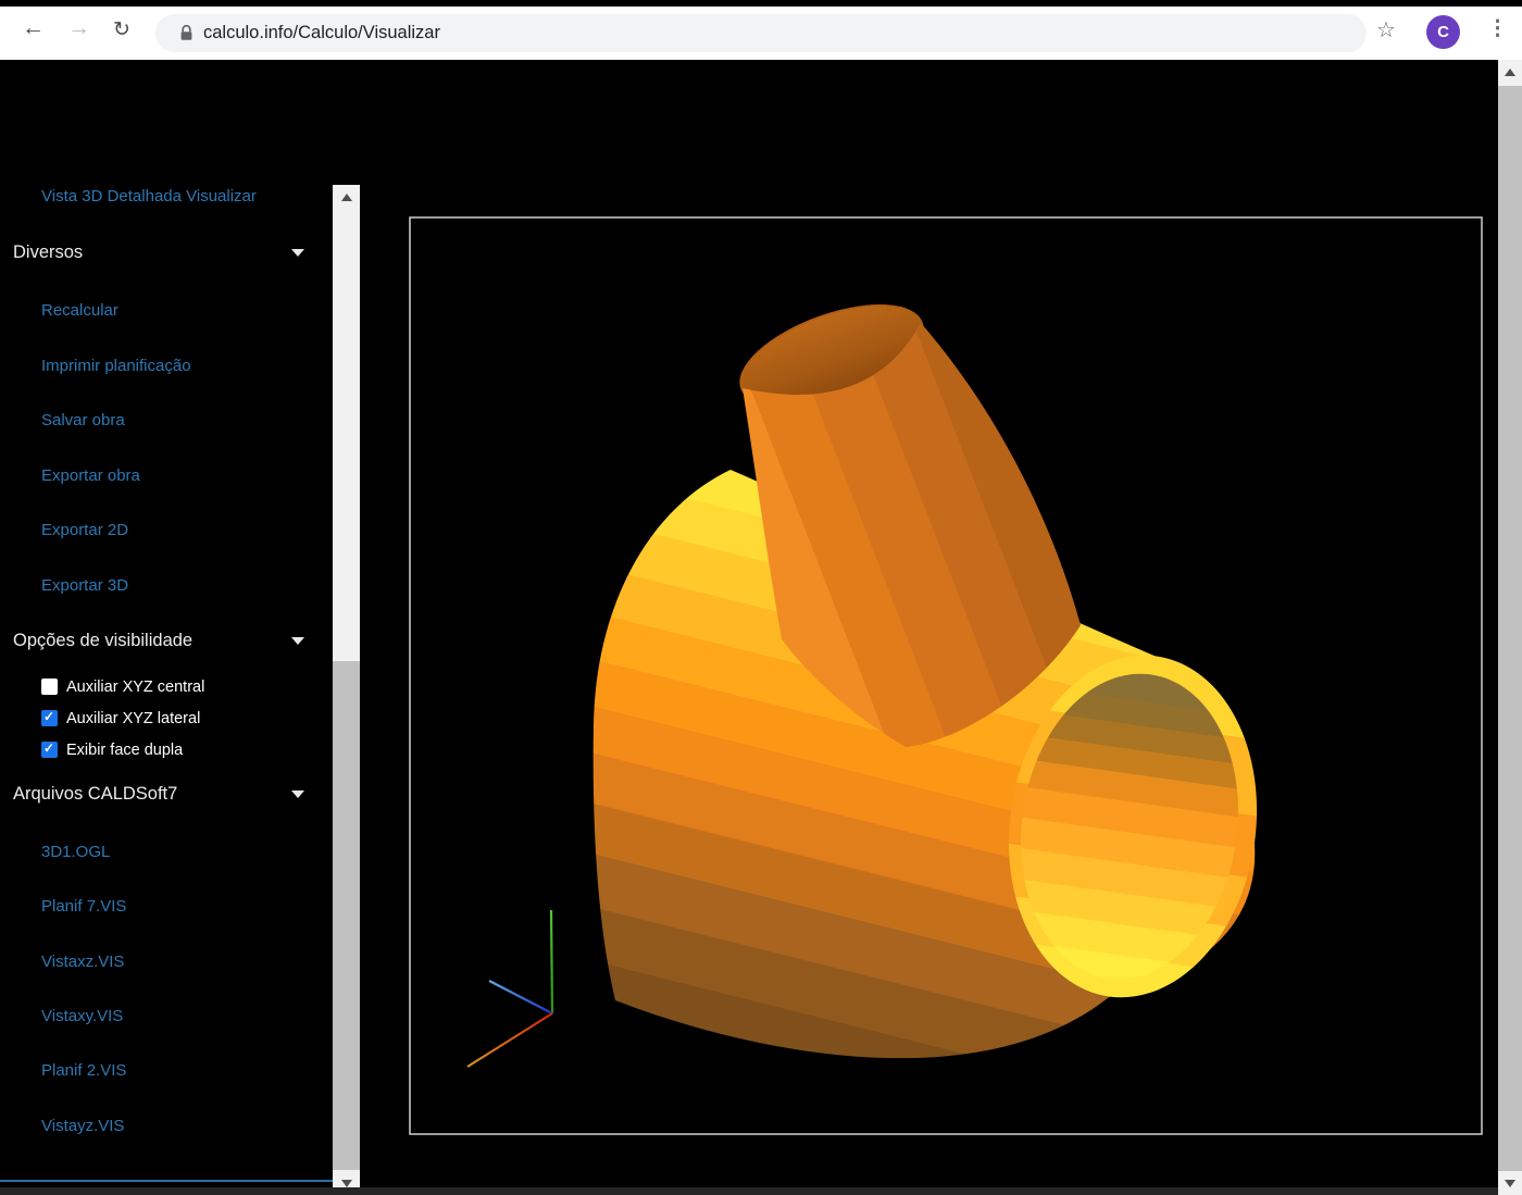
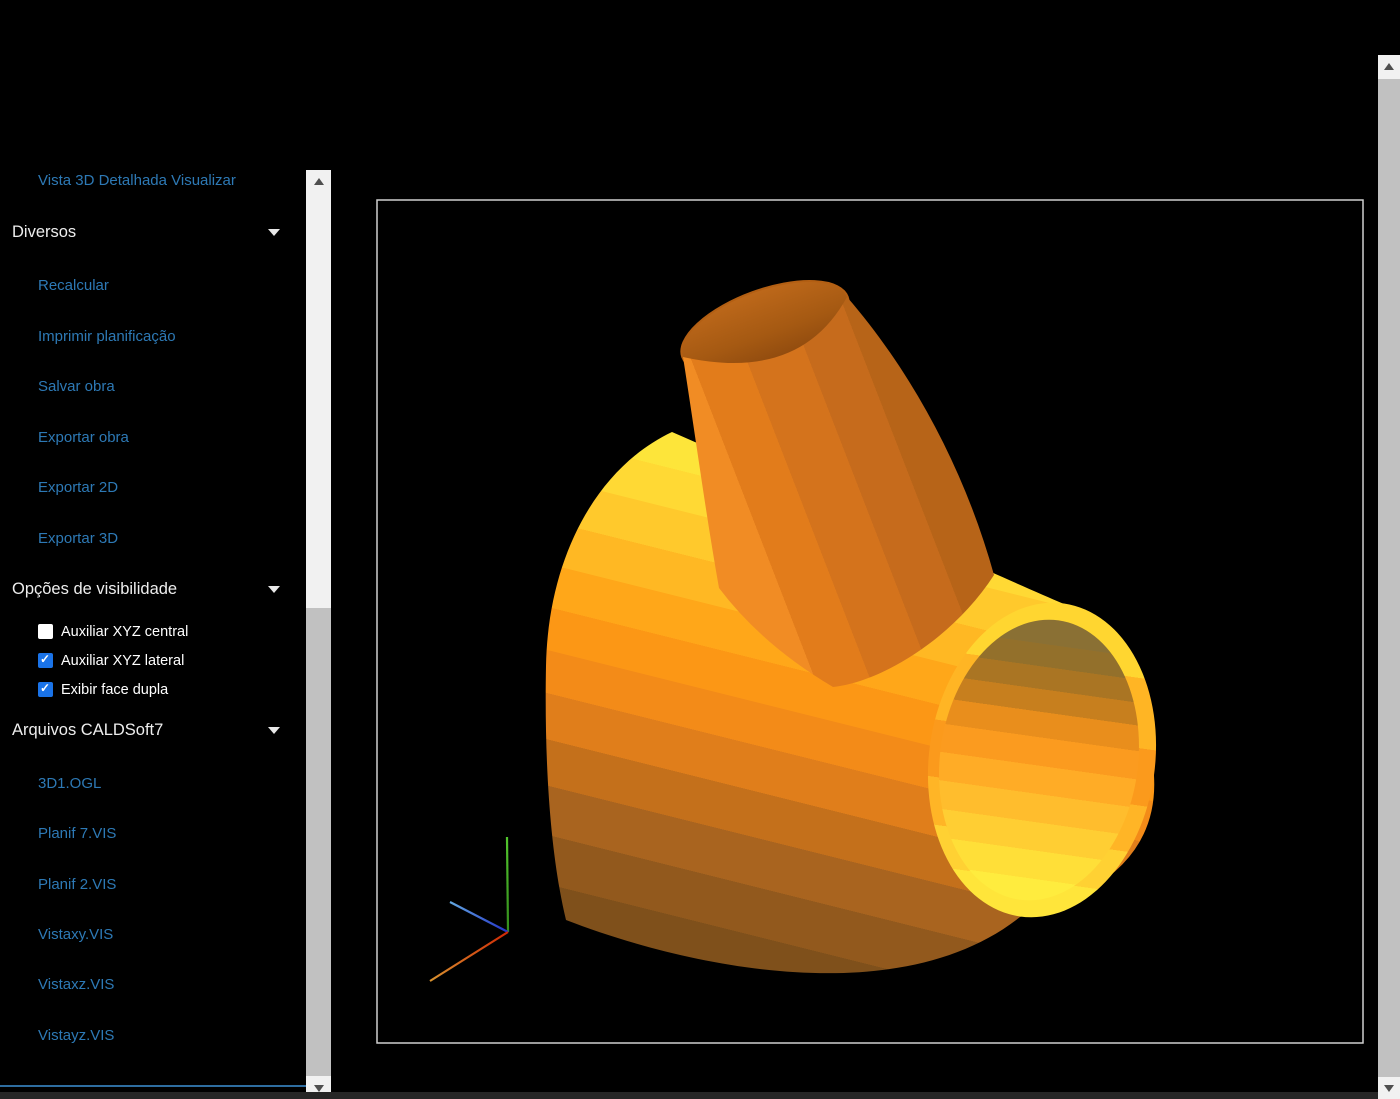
- ←
- →
- ↻
- calculo.info/Calculo/Visualizar
- ☆
- C
- ⋮
  Vista 3D Detalhada Visualizar
  Diversos
  Recalcular
  Imprimir planificação
  Salvar obra
  Exportar obra
  Exportar 2D
  Exportar 3D
  Opções de visibilidade
  Auxiliar XYZ central
  Auxiliar XYZ lateral
  Exibir face dupla
  Arquivos CALDSoft7
  3D1.OGL
  Planif 7.VIS
- Vistaxz.VIS
+ Planif 2.VIS
  Vistaxy.VIS
- Planif 2.VIS
+ Vistaxz.VIS
  Vistayz.VIS
